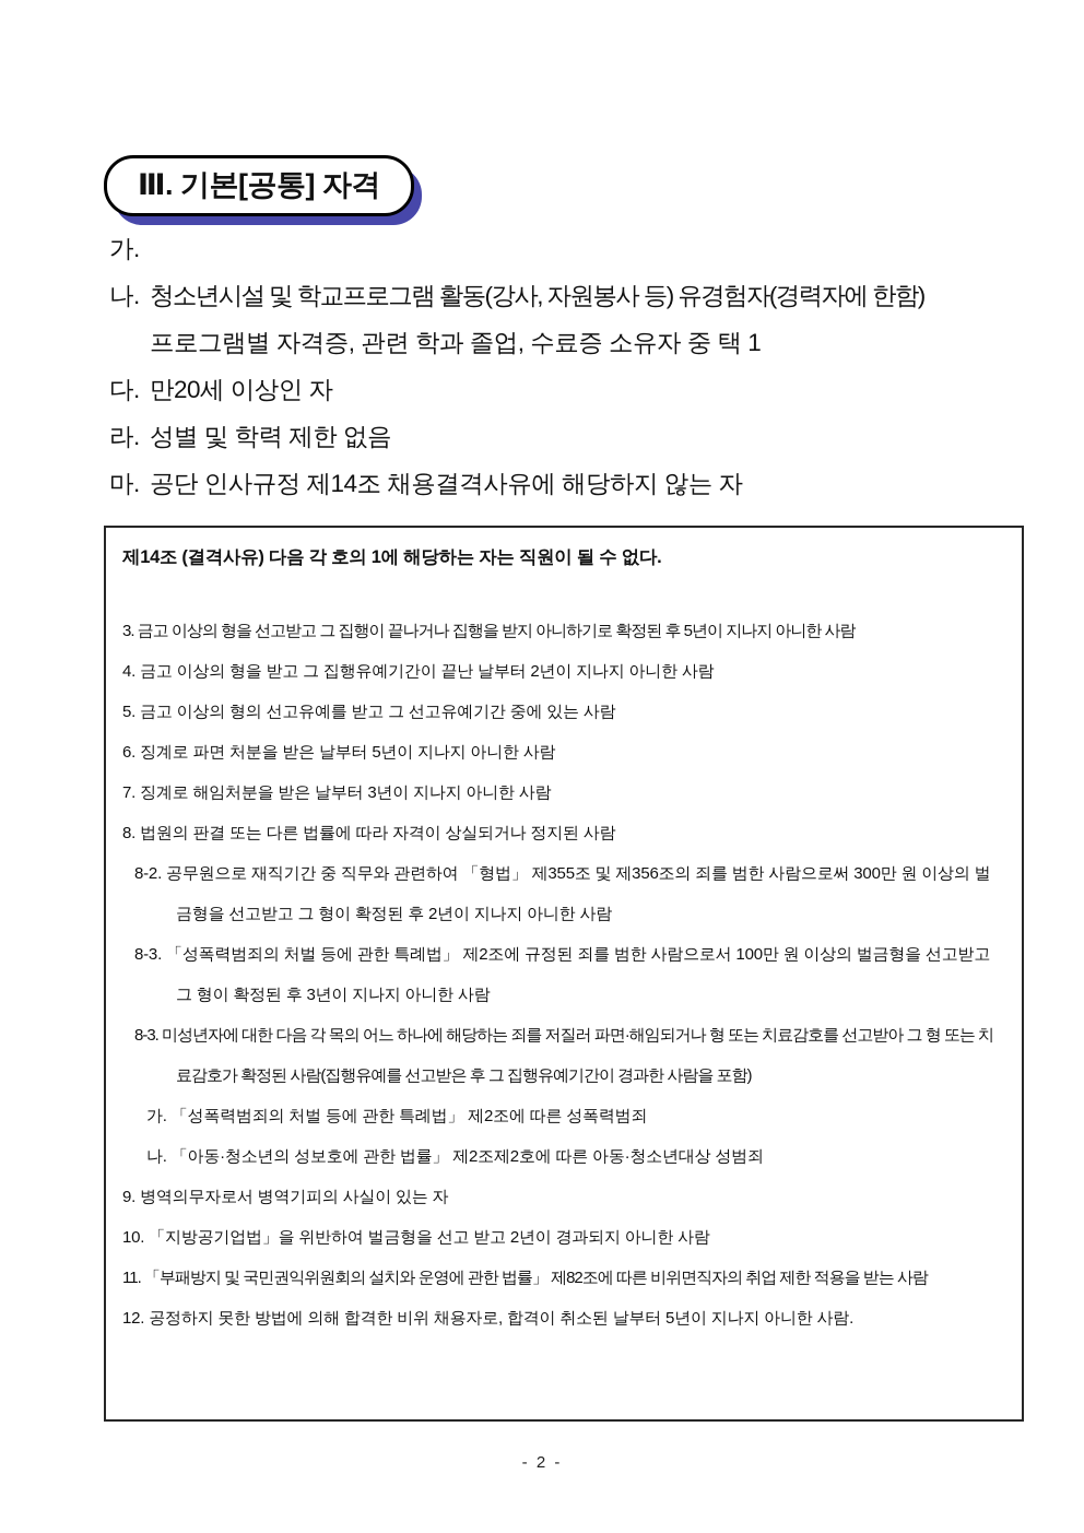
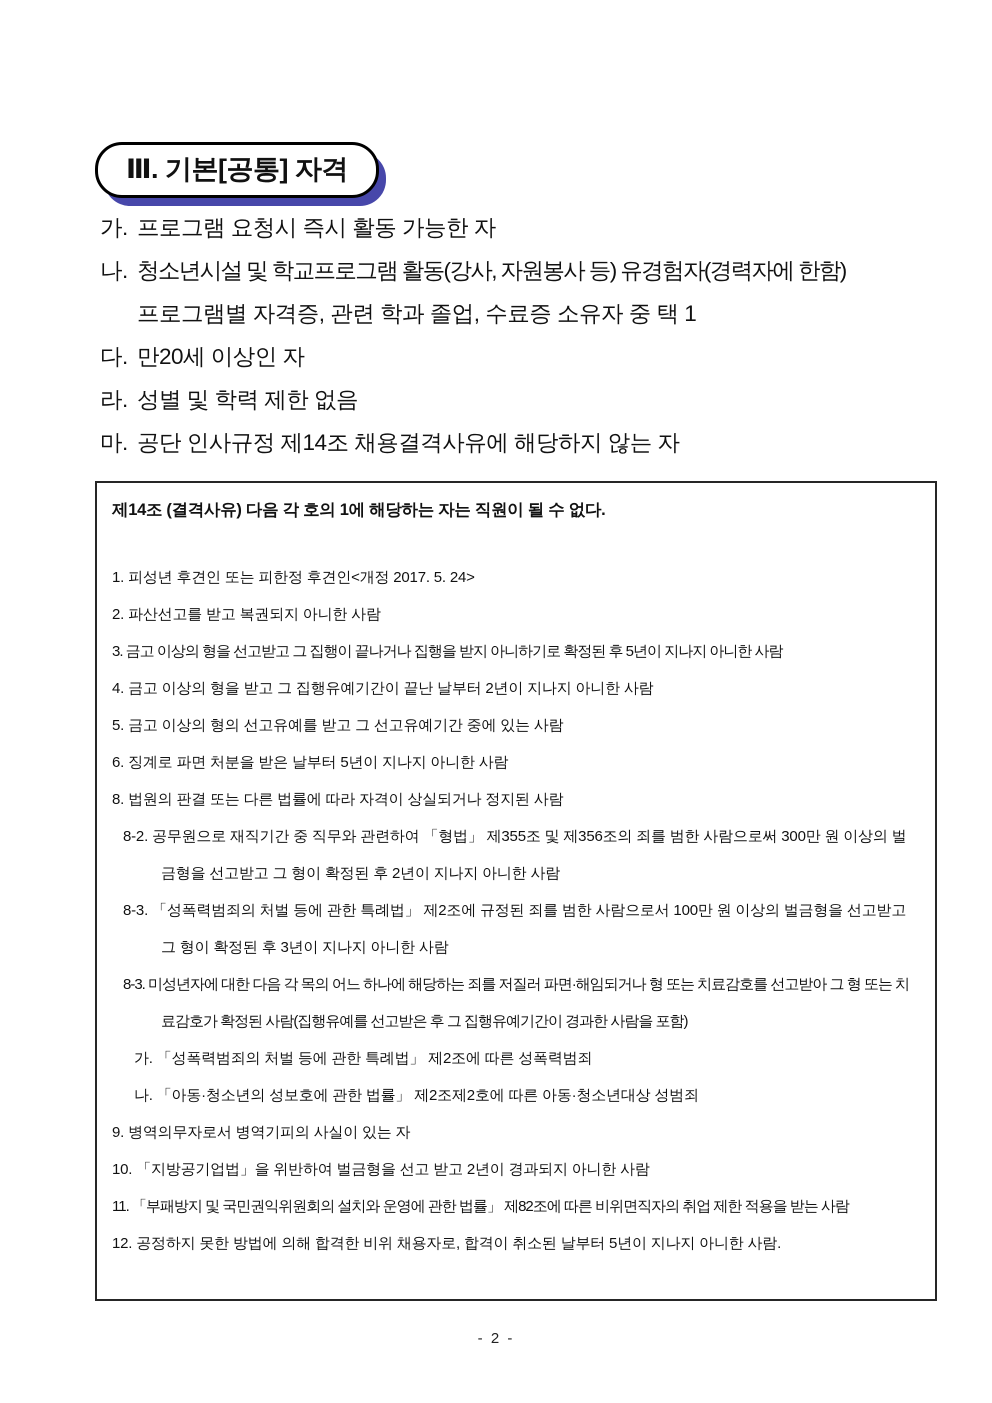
  Ⅲ. 기본[공통] 자격
  가.
+ 프로그램 요청시 즉시 활동 가능한 자
  나.
  청소년시설 및 학교프로그램 활동(강사, 자원봉사 등) 유경험자(경력자에 한함)
  프로그램별 자격증, 관련 학과 졸업, 수료증 소유자 중 택 1
  다.
  만20세 이상인 자
  라.
  성별 및 학력 제한 없음
  마.
  공단 인사규정 제14조 채용결격사유에 해당하지 않는 자
  제14조 (결격사유) 다음 각 호의 1에 해당하는 자는 직원이 될 수 없다.
+ 1. 피성년 후견인 또는 피한정 후견인<개정 2017. 5. 24>
+ 2. 파산선고를 받고 복권되지 아니한 사람
  3. 금고 이상의 형을 선고받고 그 집행이 끝나거나 집행을 받지 아니하기로 확정된 후 5년이 지나지 아니한 사람
  4. 금고 이상의 형을 받고 그 집행유예기간이 끝난 날부터 2년이 지나지 아니한 사람
  5. 금고 이상의 형의 선고유예를 받고 그 선고유예기간 중에 있는 사람
  6. 징계로 파면 처분을 받은 날부터 5년이 지나지 아니한 사람
- 7. 징계로 해임처분을 받은 날부터 3년이 지나지 아니한 사람
  8. 법원의 판결 또는 다른 법률에 따라 자격이 상실되거나 정지된 사람
  8-2. 공무원으로 재직기간 중 직무와 관련하여 「형법」 제355조 및 제356조의 죄를 범한 사람으로써 300만 원 이상의 벌금형을 선고받고 그 형이 확정된 후 2년이 지나지 아니한 사람
  8-3. 「성폭력범죄의 처벌 등에 관한 특례법」 제2조에 규정된 죄를 범한 사람으로서 100만 원 이상의 벌금형을 선고받고 그 형이 확정된 후 3년이 지나지 아니한 사람
  8-3. 미성년자에 대한 다음 각 목의 어느 하나에 해당하는 죄를 저질러 파면·해임되거나 형 또는 치료감호를 선고받아 그 형 또는 치료감호가 확정된 사람(집행유예를 선고받은 후 그 집행유예기간이 경과한 사람을 포함)
  가. 「성폭력범죄의 처벌 등에 관한 특례법」 제2조에 따른 성폭력범죄
  나. 「아동·청소년의 성보호에 관한 법률」 제2조제2호에 따른 아동·청소년대상 성범죄
  9. 병역의무자로서 병역기피의 사실이 있는 자
  10. 「지방공기업법」을 위반하여 벌금형을 선고 받고 2년이 경과되지 아니한 사람
  11. 「부패방지 및 국민권익위원회의 설치와 운영에 관한 법률」 제82조에 따른 비위면직자의 취업 제한 적용을 받는 사람
  12. 공정하지 못한 방법에 의해 합격한 비위 채용자로, 합격이 취소된 날부터 5년이 지나지 아니한 사람.
  - 2 -
